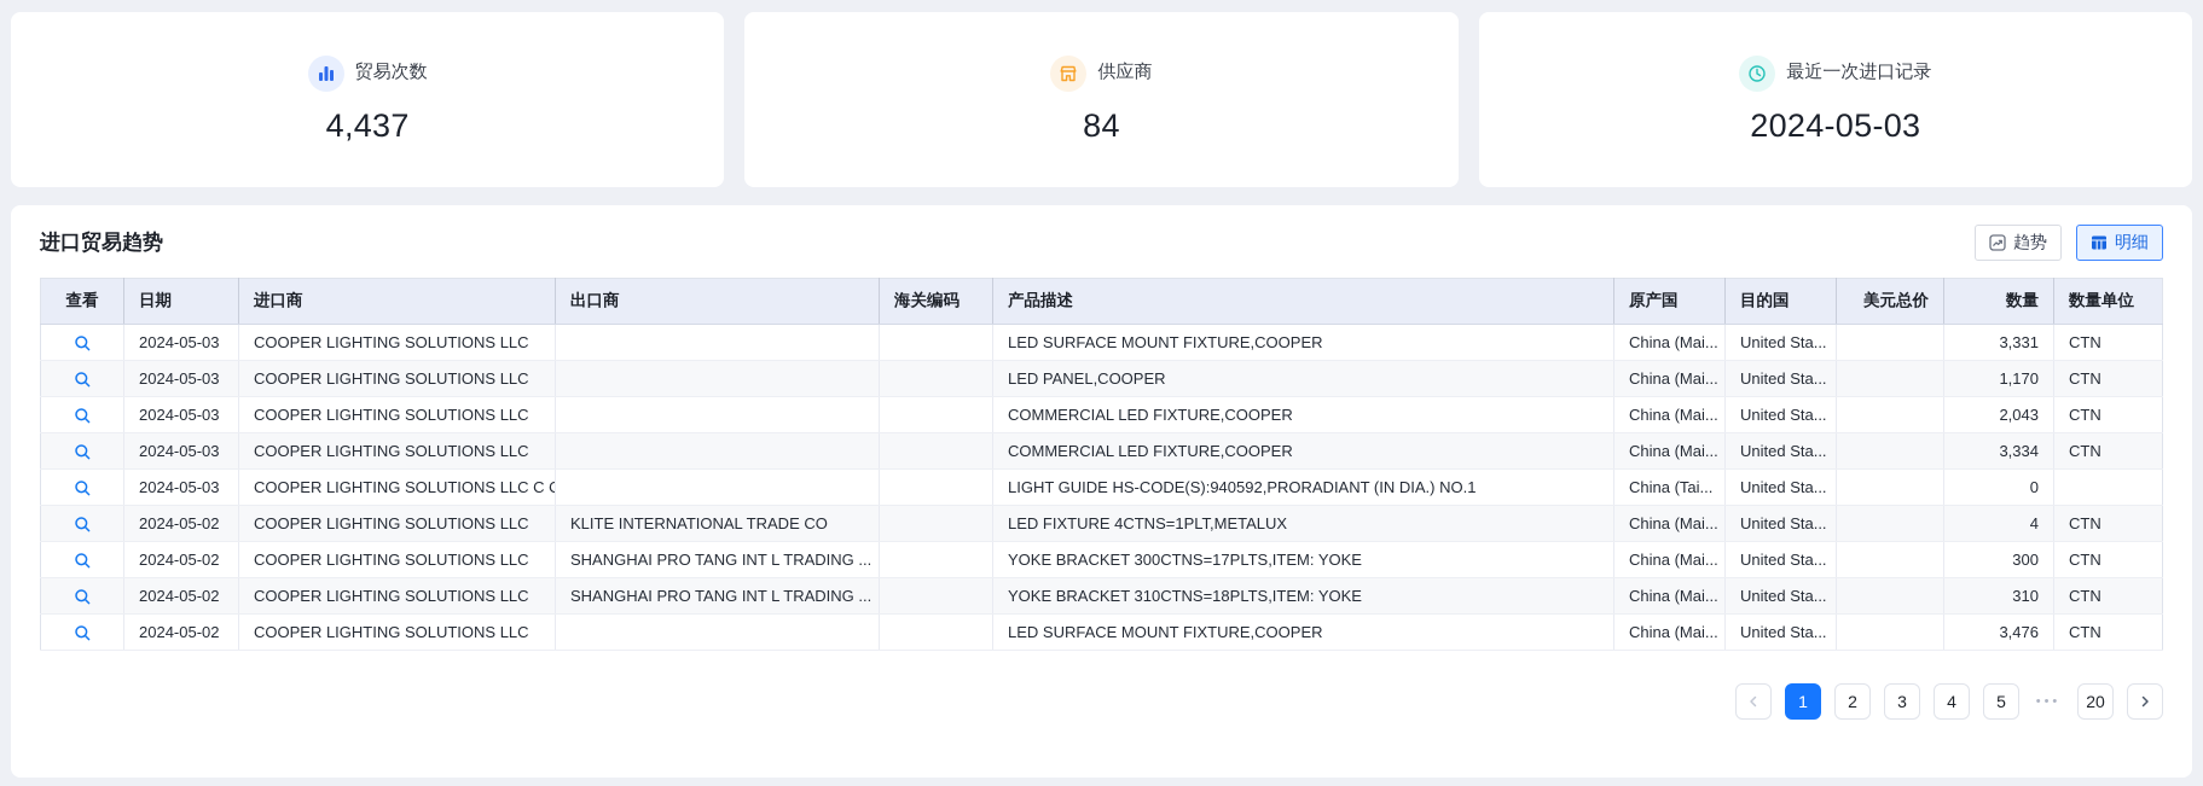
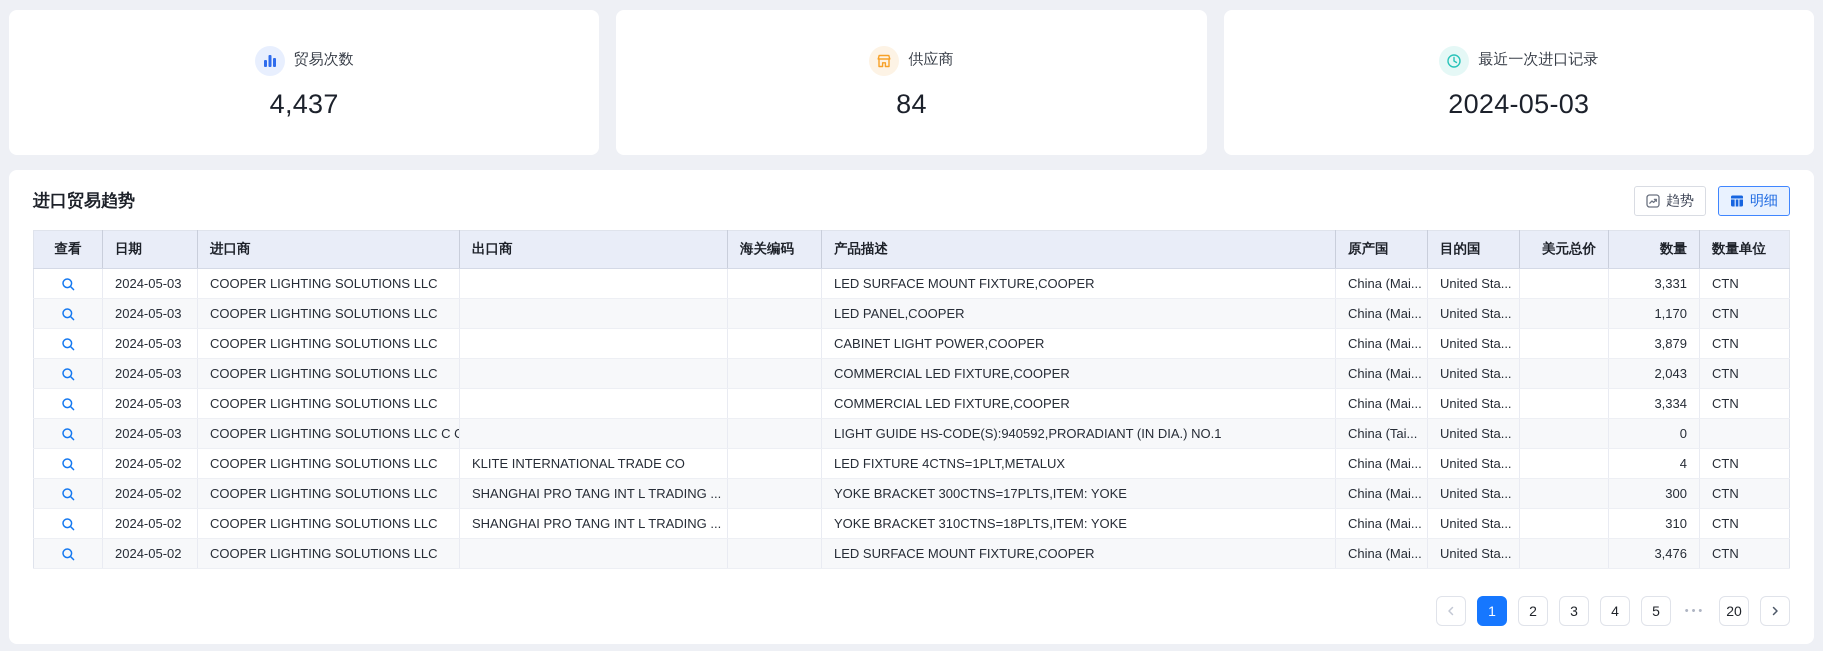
  贸易次数
  4,437
  供应商
  84
  最近一次进口记录
  2024-05-03
  进口贸易趋势
  趋势
  明细
  查看	日期	进口商	出口商	海关编码	产品描述	原产国	目的国	美元总价	数量	数量单位
  	2024-05-03	COOPER LIGHTING SOLUTIONS LLC			LED SURFACE MOUNT FIXTURE,COOPER	China (Mai...	United Sta...		3,331	CTN
  	2024-05-03	COOPER LIGHTING SOLUTIONS LLC			LED PANEL,COOPER	China (Mai...	United Sta...		1,170	CTN
+ 	2024-05-03	COOPER LIGHTING SOLUTIONS LLC			CABINET LIGHT POWER,COOPER	China (Mai...	United Sta...		3,879	CTN
  	2024-05-03	COOPER LIGHTING SOLUTIONS LLC			COMMERCIAL LED FIXTURE,COOPER	China (Mai...	United Sta...		2,043	CTN
  	2024-05-03	COOPER LIGHTING SOLUTIONS LLC			COMMERCIAL LED FIXTURE,COOPER	China (Mai...	United Sta...		3,334	CTN
  	2024-05-03	COOPER LIGHTING SOLUTIONS LLC C O			LIGHT GUIDE HS-CODE(S):940592,PRORADIANT (IN DIA.) NO.1	China (Tai...	United Sta...		0
  	2024-05-02	COOPER LIGHTING SOLUTIONS LLC	KLITE INTERNATIONAL TRADE CO		LED FIXTURE 4CTNS=1PLT,METALUX	China (Mai...	United Sta...		4	CTN
  	2024-05-02	COOPER LIGHTING SOLUTIONS LLC	SHANGHAI PRO TANG INT L TRADING ...		YOKE BRACKET 300CTNS=17PLTS,ITEM: YOKE	China (Mai...	United Sta...		300	CTN
  	2024-05-02	COOPER LIGHTING SOLUTIONS LLC	SHANGHAI PRO TANG INT L TRADING ...		YOKE BRACKET 310CTNS=18PLTS,ITEM: YOKE	China (Mai...	United Sta...		310	CTN
  	2024-05-02	COOPER LIGHTING SOLUTIONS LLC			LED SURFACE MOUNT FIXTURE,COOPER	China (Mai...	United Sta...		3,476	CTN
  1
  2
  3
  4
  5
  •••
  20
